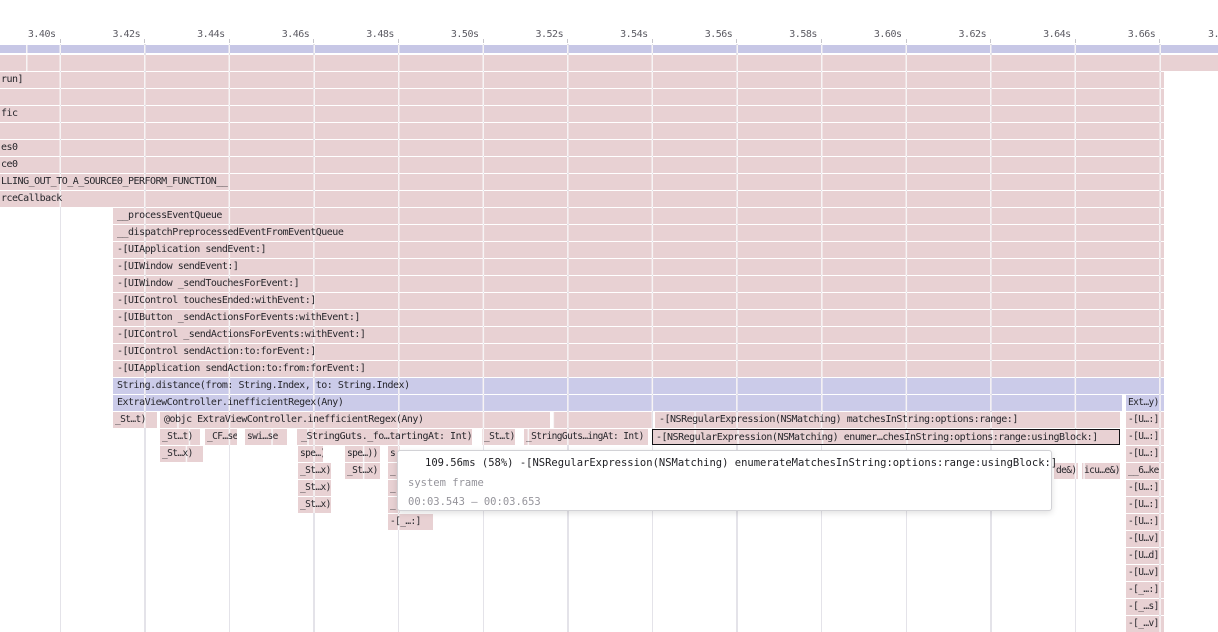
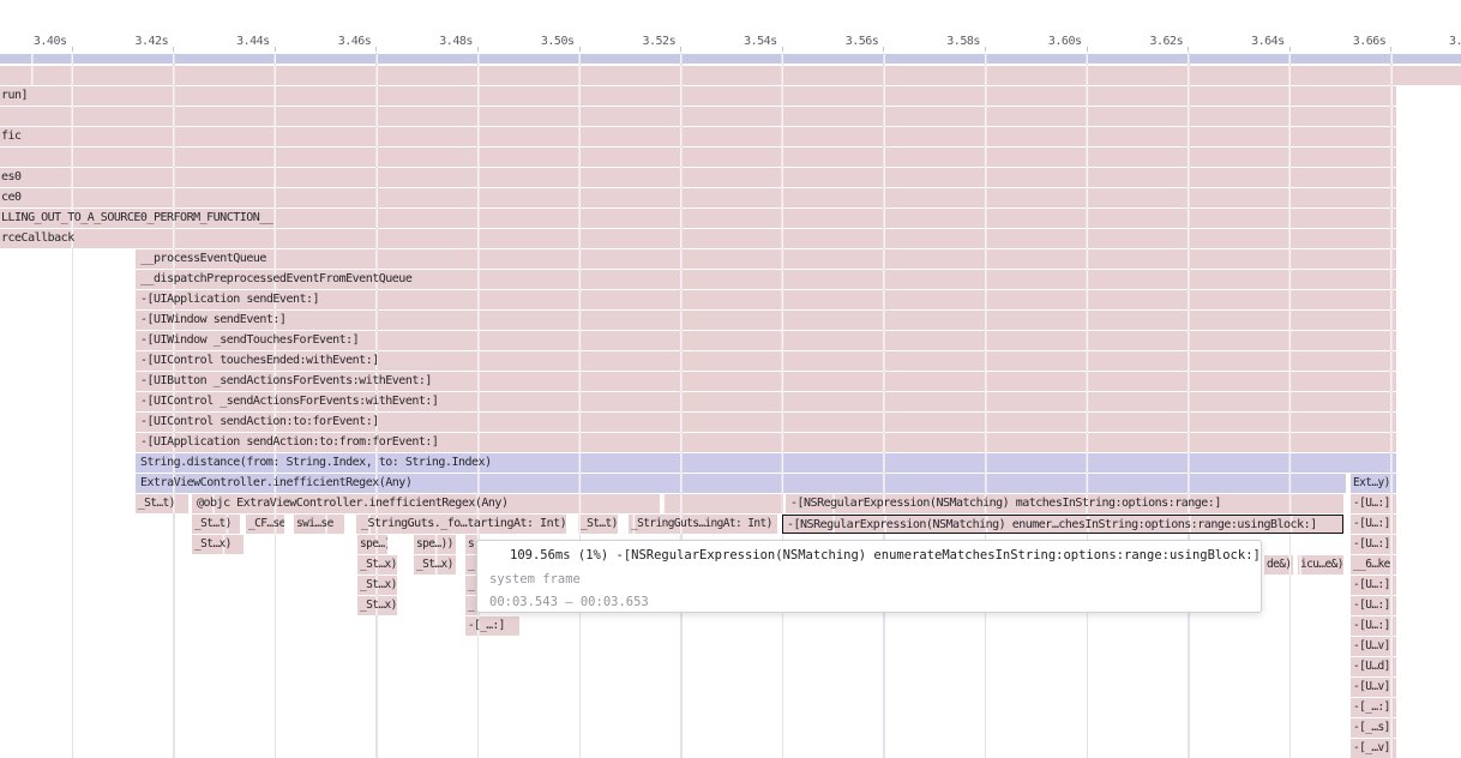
  3.40s
  3.42s
  3.44s
  3.46s
  3.48s
  3.50s
  3.52s
  3.54s
  3.56s
  3.58s
  3.60s
  3.62s
  3.64s
  3.66s
  run]
  fic
  es0
  ce0
  LLING_OUT_TO_A_SOURCE0_PERFORM_FUNCTION__
  rceCallback
  __processEventQueue
  __dispatchPreprocessedEventFromEventQueue
  -[UIApplication sendEvent:]
  -[UIWindow sendEvent:]
  -[UIWindow _sendTouchesForEvent:]
  -[UIControl touchesEnded:withEvent:]
  -[UIButton _sendActionsForEvents:withEvent:]
  -[UIControl _sendActionsForEvents:withEvent:]
  -[UIControl sendAction:to:forEvent:]
  -[UIApplication sendAction:to:from:forEvent:]
  String.distance(from: String.Index, to: String.Index)
  ExtraViewController.inefficientRegex(Any)
  Ext…y)
  _St…t)
  @objc ExtraViewController.inefficientRegex(Any)
  -[NSRegularExpression(NSMatching) matchesInString:options:range:]
  -[U…:]
  _St…t)
  _CF…se
  swi…se
  _StringGuts._fo…tartingAt: Int)
  _St…t)
  _StringGuts…ingAt: Int)
  -[NSRegularExpression(NSMatching) enumer…chesInString:options:range:usingBlock:]
  -[U…:]
  _St…x)
  spe…))
  s
  -[U…:]
  _St…x)
  _St…x)
  _
  de&)
  icu…e&)
  __6…ke
  _St…x)
  _
  -[U…:]
  _St…x)
  _
  -[U…:]
  -[_…:]
  -[U…:]
  -[U…v]
  -[U…d]
  -[U…v]
  -[_…:]
  -[_…s]
  -[_…v]
- 109.56ms (58%) -[NSRegularExpression(NSMatching) enumerateMatchesInString:options:range:usingBlock:]
+ 109.56ms (1%) -[NSRegularExpression(NSMatching) enumerateMatchesInString:options:range:usingBlock:]
  system frame
  00:03.543 – 00:03.653
